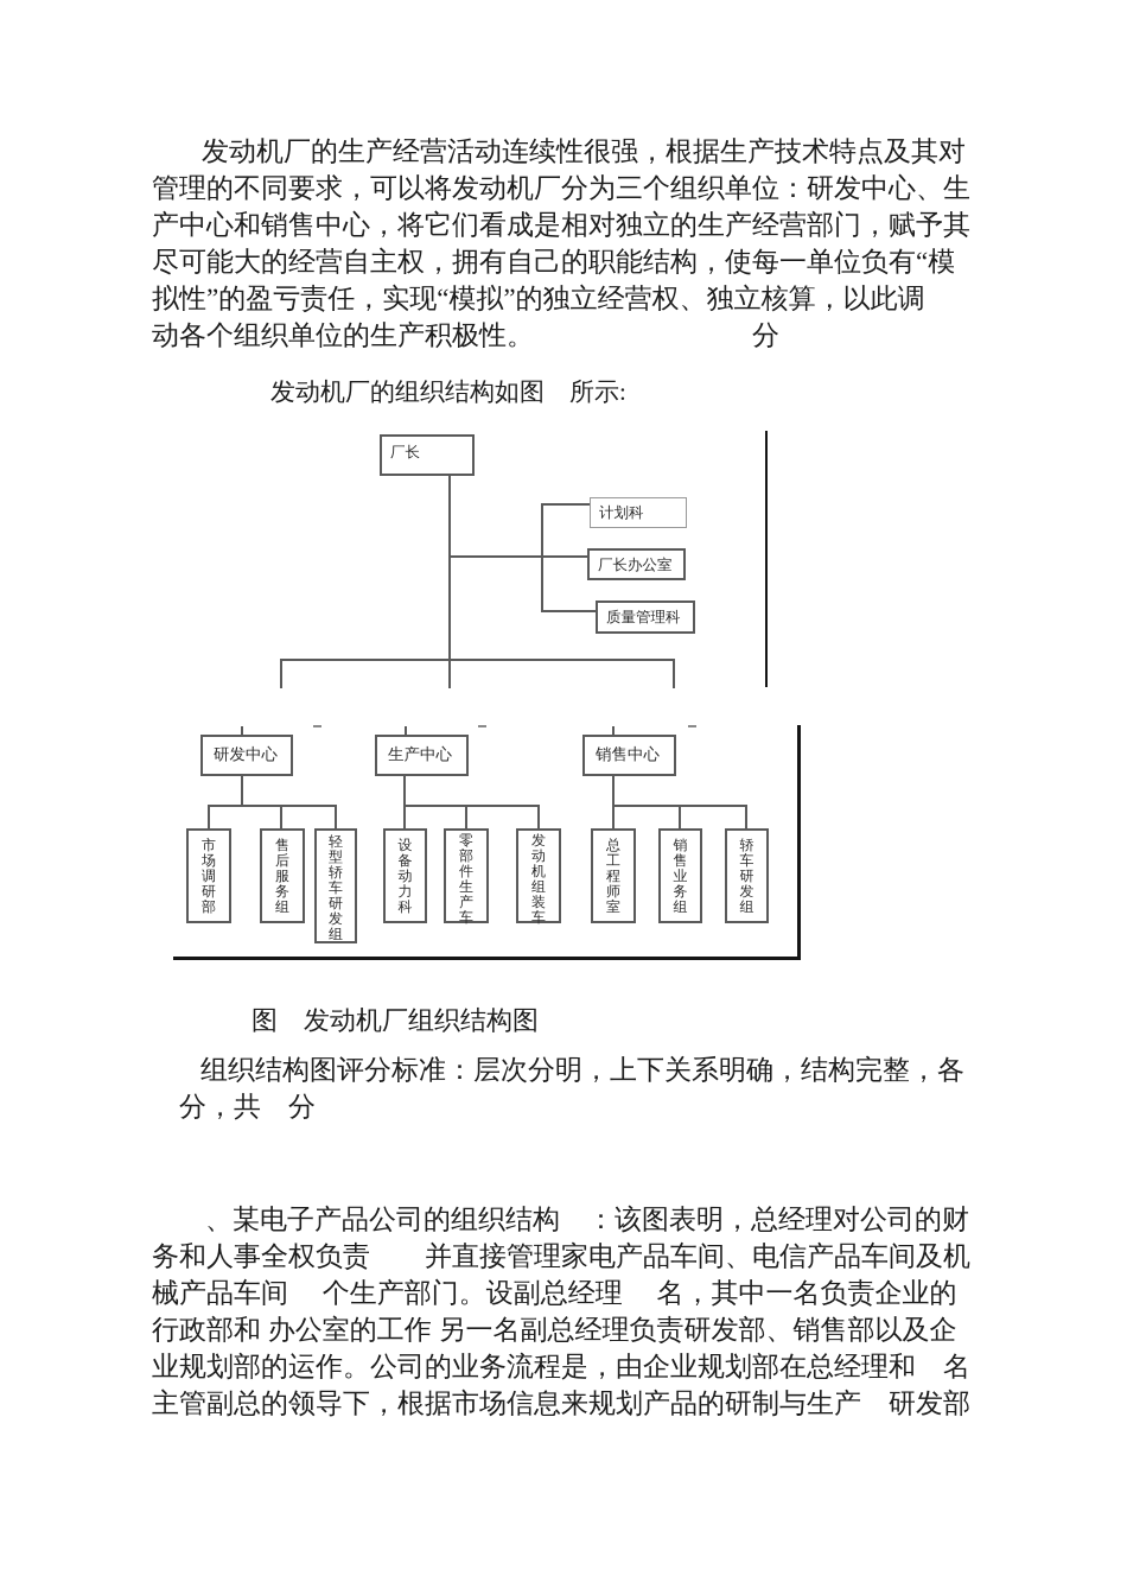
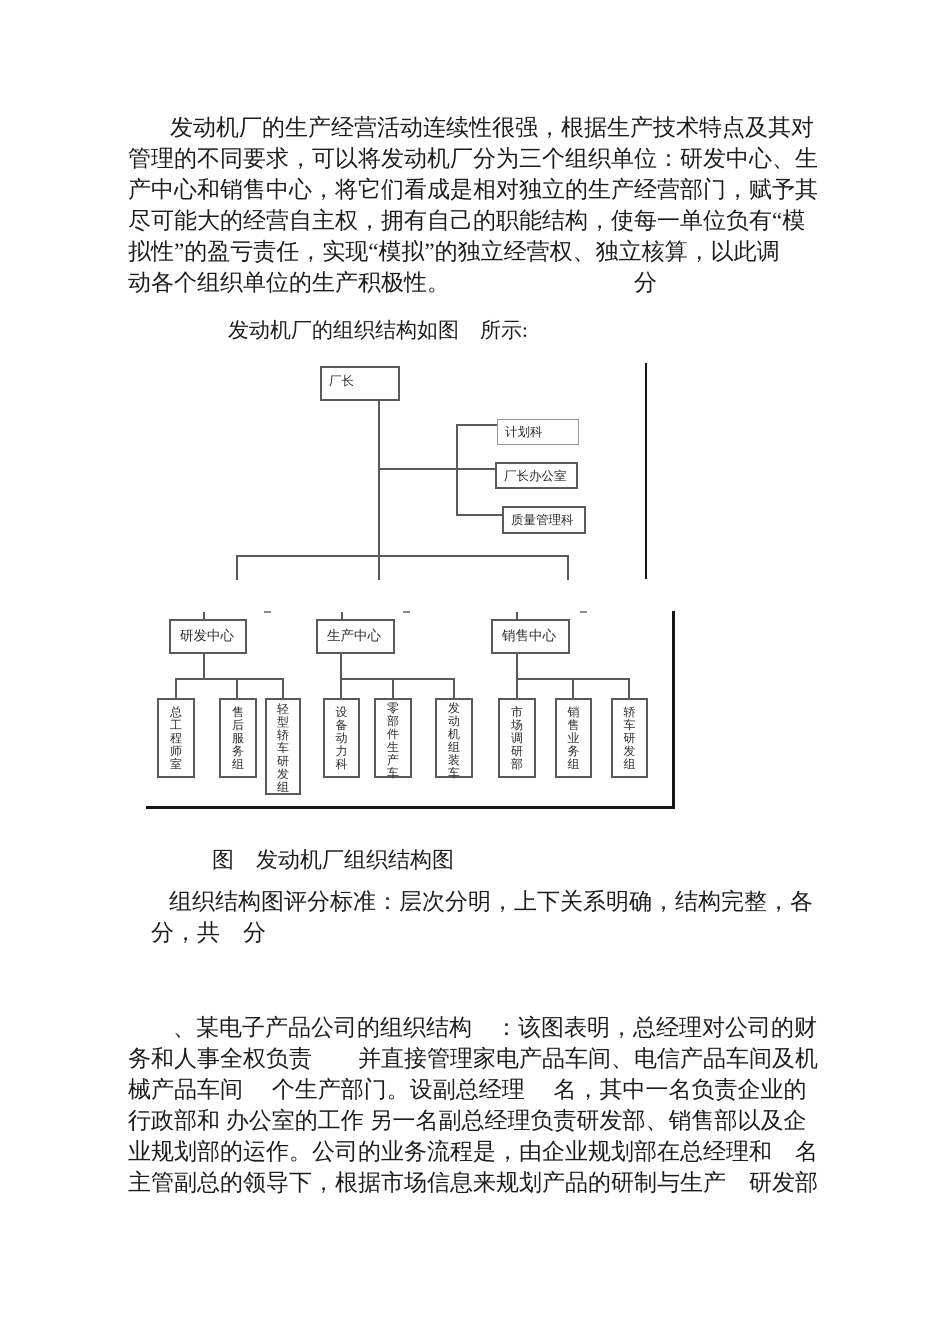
  发动机厂的生产经营活动连续性很强，根据生产技术特点及其对
  管理的不同要求，可以将发动机厂分为三个组织单位：研发中心、生
  产中心和销售中心，将它们看成是相对独立的生产经营部门，赋予其
  尽可能大的经营自主权，拥有自己的职能结构，使每一单位负有“模
  拟性”的盈亏责任，实现“模拟”的独立经营权、独立核算，以此调
  动各个组织单位的生产积极性。 分
  发动机厂的组织结构如图 所示:
  厂长
  计划科
  厂长办公室
  质量管理科
  研发中心
  生产中心
  销售中心
- 市场调研部
+ 总工程师室
  售后服务组
  轻型轿车研发组
  设备动力科
  零部件生产车
  发动机组装车
- 总工程师室
+ 市场调研部
  销售业务组
  轿车研发组
  图 发动机厂组织结构图
  组织结构图评分标准：层次分明，上下关系明确，结构完整，各
  分，共 分
  、某电子产品公司的组织结构 ：该图表明，总经理对公司的财
  务和人事全权负责 并直接管理家电产品车间、电信产品车间及机
  械产品车间 个生产部门。设副总经理 名，其中一名负责企业的
  行政部和 办公室的工作 另一名副总经理负责研发部、销售部以及企
  业规划部的运作。公司的业务流程是，由企业规划部在总经理和 名
  主管副总的领导下，根据市场信息来规划产品的研制与生产 研发部
